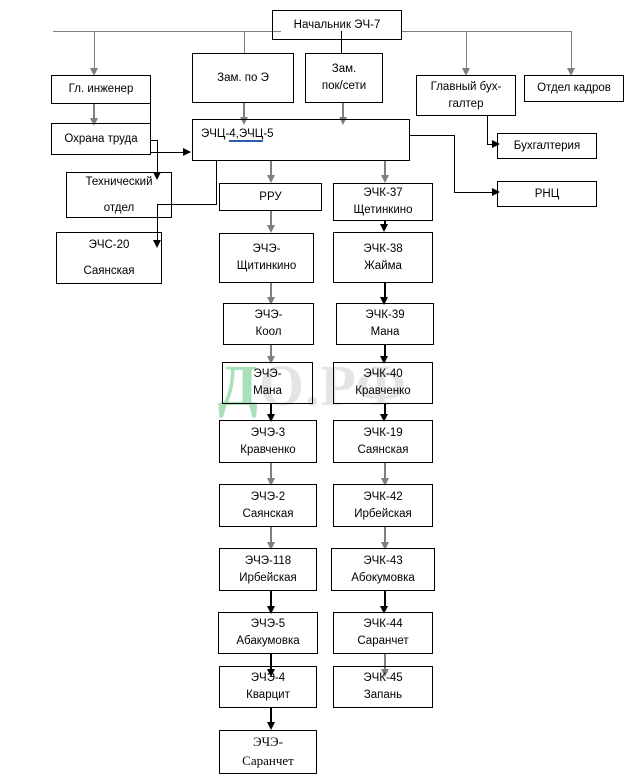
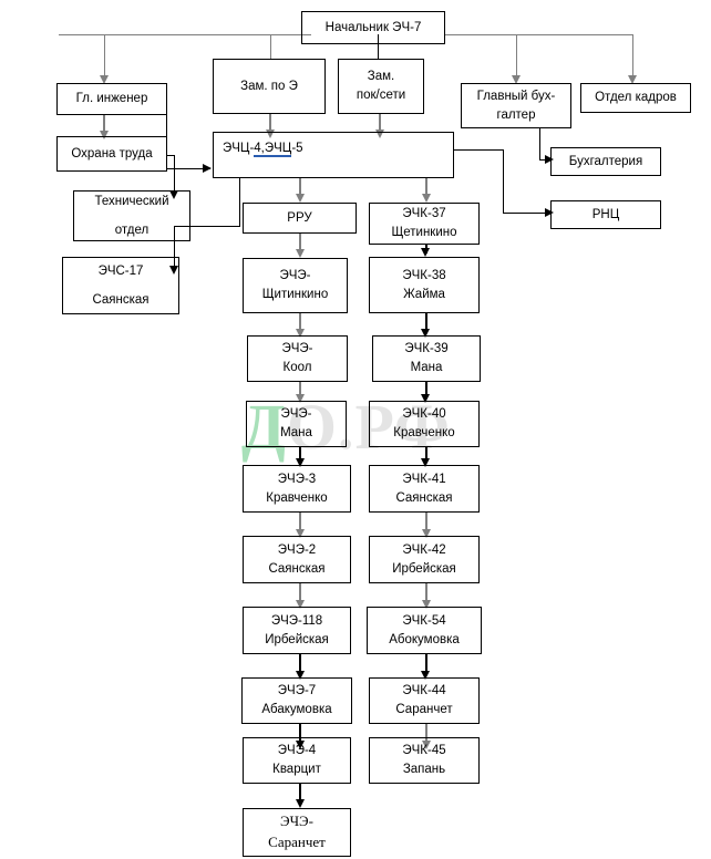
  ДО.РФ
  Начальник ЭЧ-7
  Зам. по Э
  Зам.
  пок/сети
  Гл. инженер
  Охрана труда
  Технический
  отдел
- ЭЧС-20
+ ЭЧС-17
  Саянская
  Главный бух-
  галтер
  Отдел кадров
  Бухгалтерия
  РНЦ
  ЭЧЦ-4,ЭЧЦ-5
  РРУ
  ЭЧЭ-
  Щитинкино
  ЭЧЭ-
  Коол
  ЭЧЭ-
  Мана
  ЭЧЭ-3
  Кравченко
  ЭЧЭ-2
  Саянская
  ЭЧЭ-118
  Ирбейская
- ЭЧЭ-5
+ ЭЧЭ-7
  Абакумовка
  ЭЧЭ-4
  Кварцит
  ЭЧЭ-
  Саранчет
  ЭЧК-37
  Щетинкино
  ЭЧК-38
  Жайма
  ЭЧК-39
  Мана
  ЭЧК-40
  Кравченко
- ЭЧК-19
+ ЭЧК-41
  Саянская
  ЭЧК-42
  Ирбейская
- ЭЧК-43
+ ЭЧК-54
  Абокумовка
  ЭЧК-44
  Саранчет
  ЭЧК-45
  Запань
